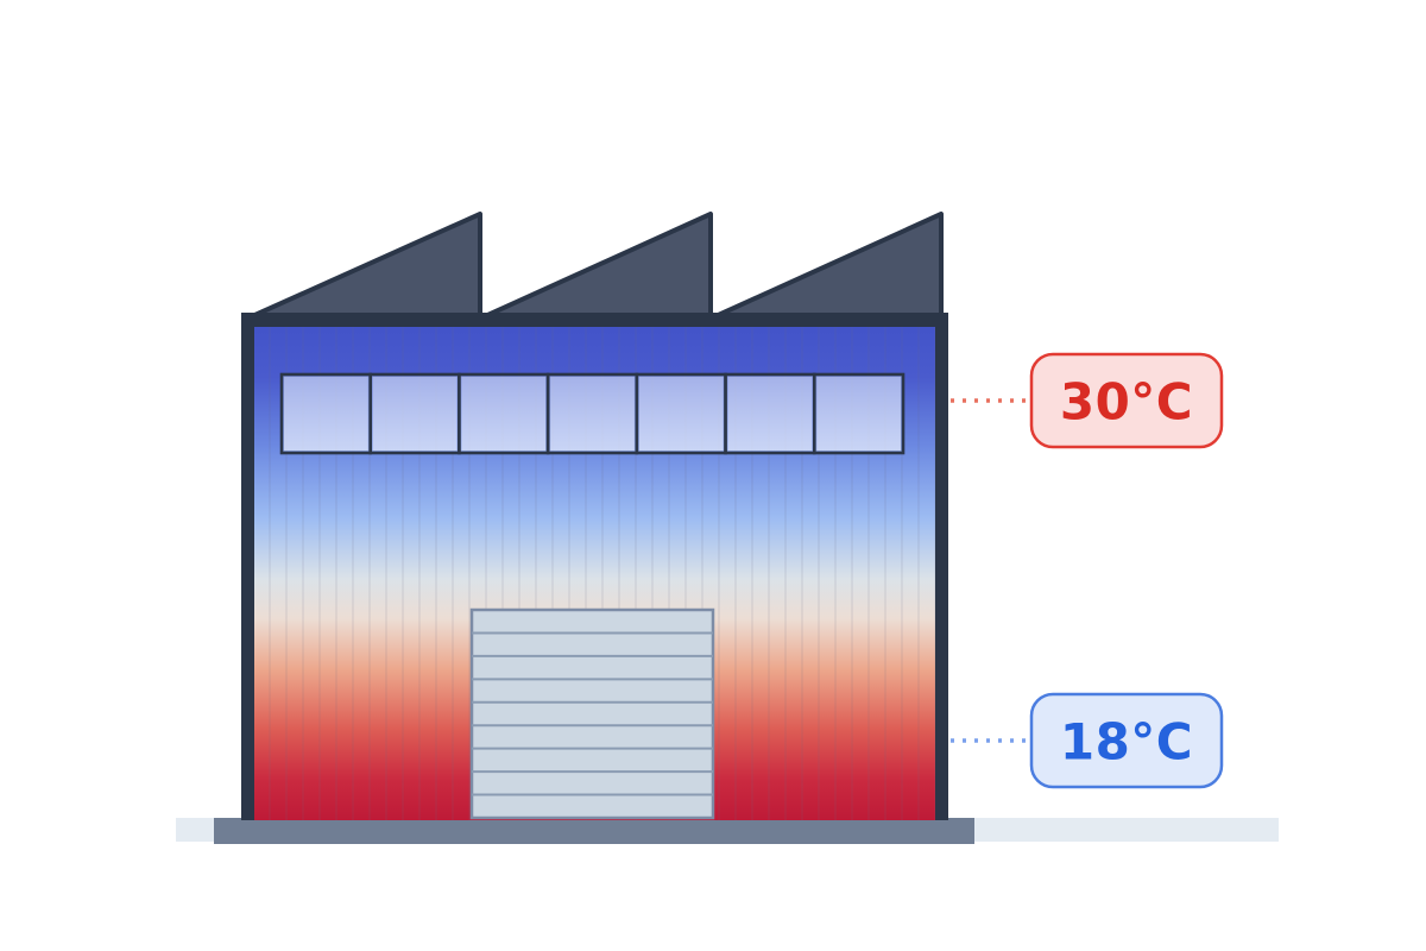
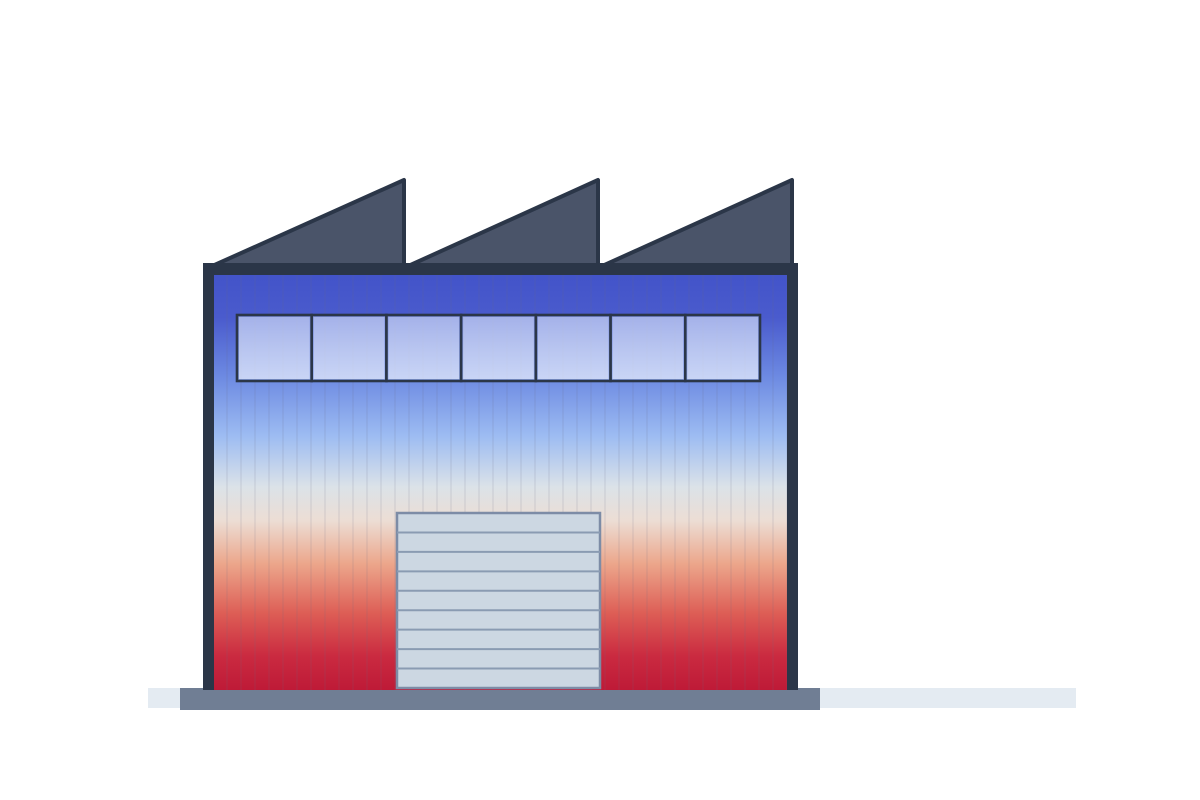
- 30°C
- 18°C
